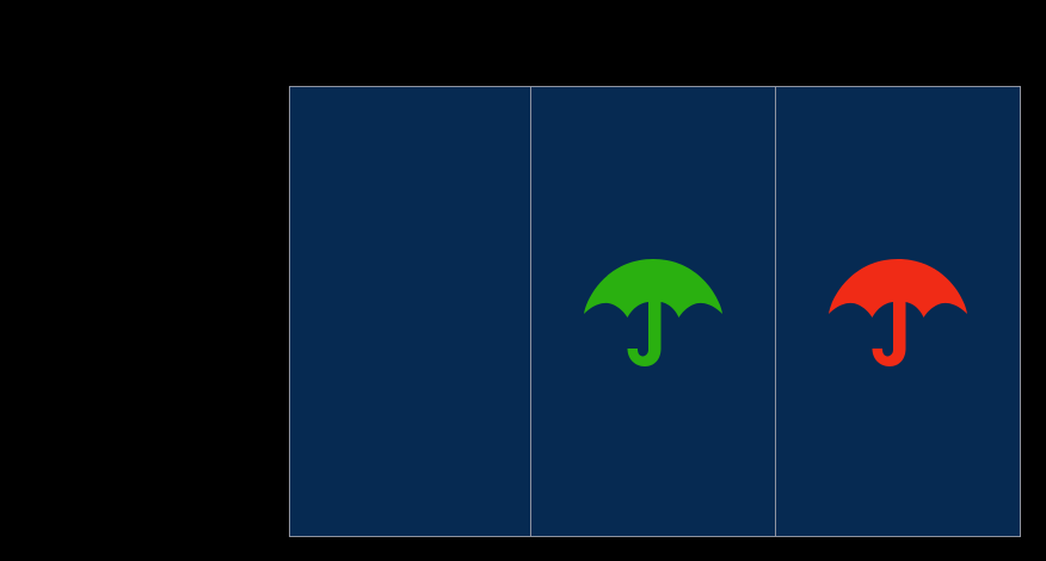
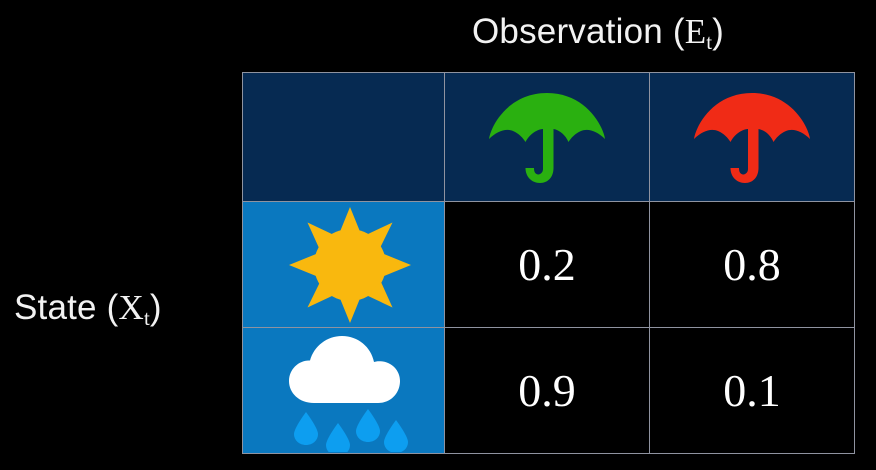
+ Observation (Et)
+ State (Xt)
+ 	0.2	0.8
+ 	0.9	0.1
